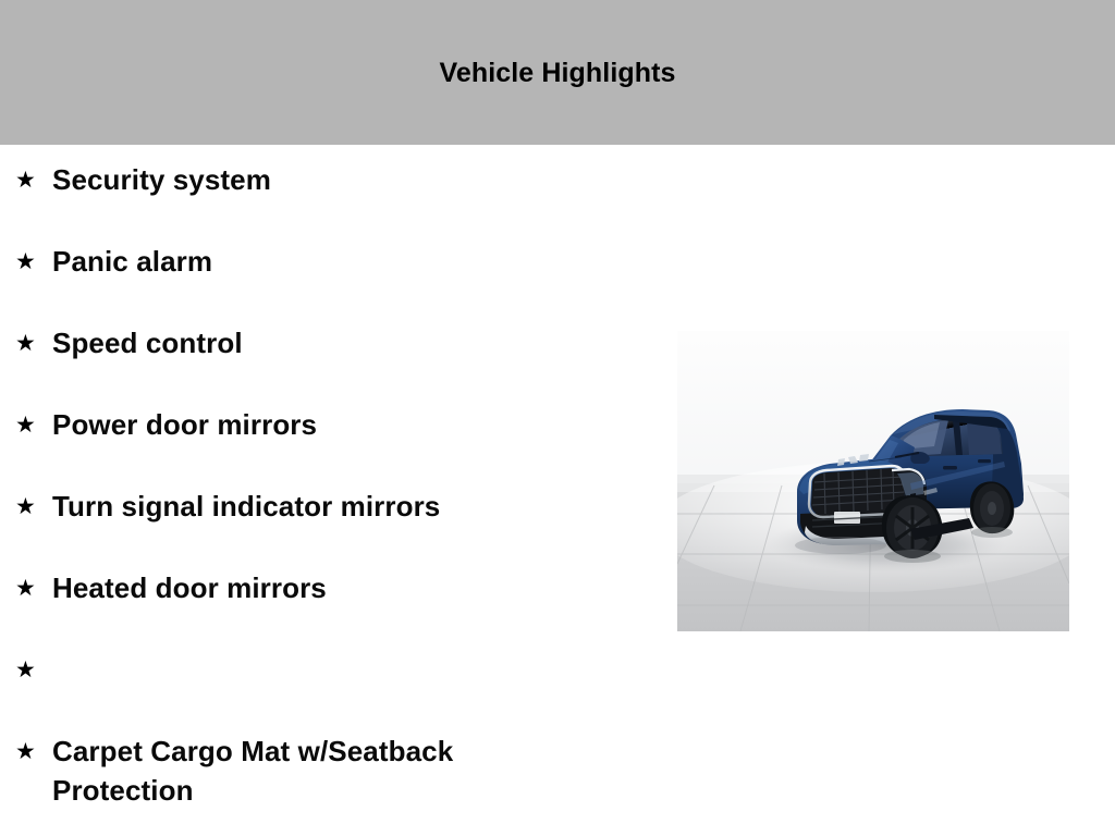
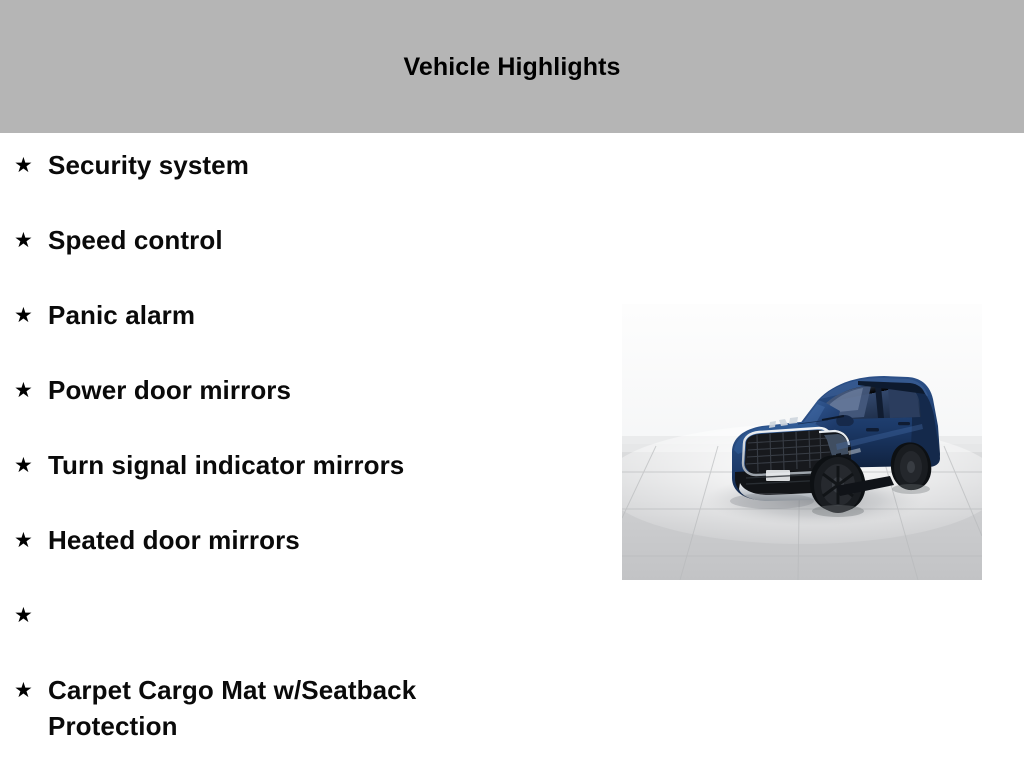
  Vehicle Highlights
  ★
  Security system
  ★
- Panic alarm
+ Speed control
  ★
- Speed control
+ Panic alarm
  ★
  Power door mirrors
  ★
  Turn signal indicator mirrors
  ★
  Heated door mirrors
  ★
  ★
  Carpet Cargo Mat w/Seatback
  Protection
